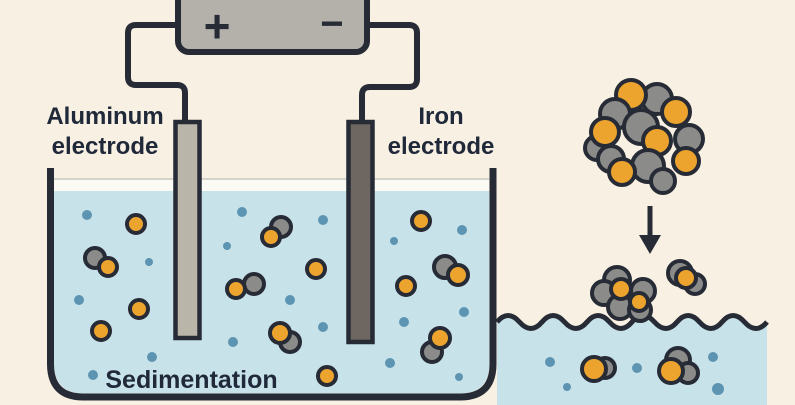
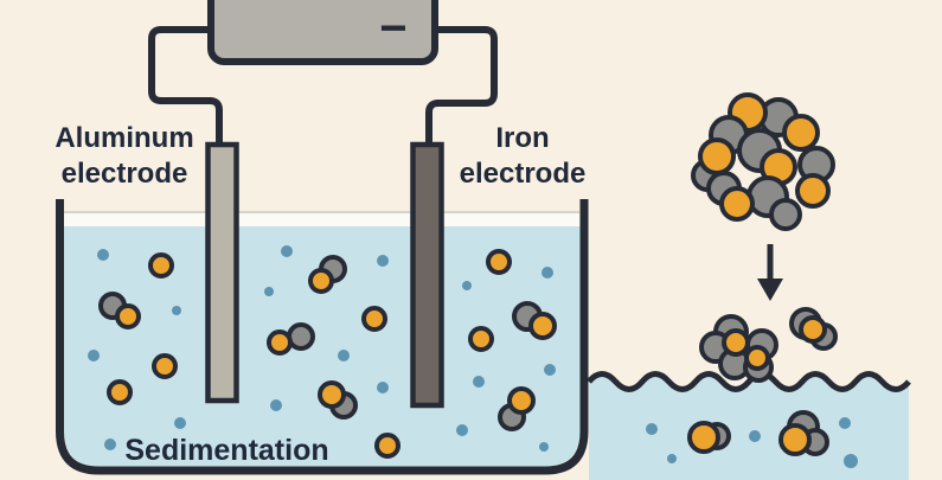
- +
  −
  Aluminum
  electrode
  Iron
  electrode
  Sedimentation
